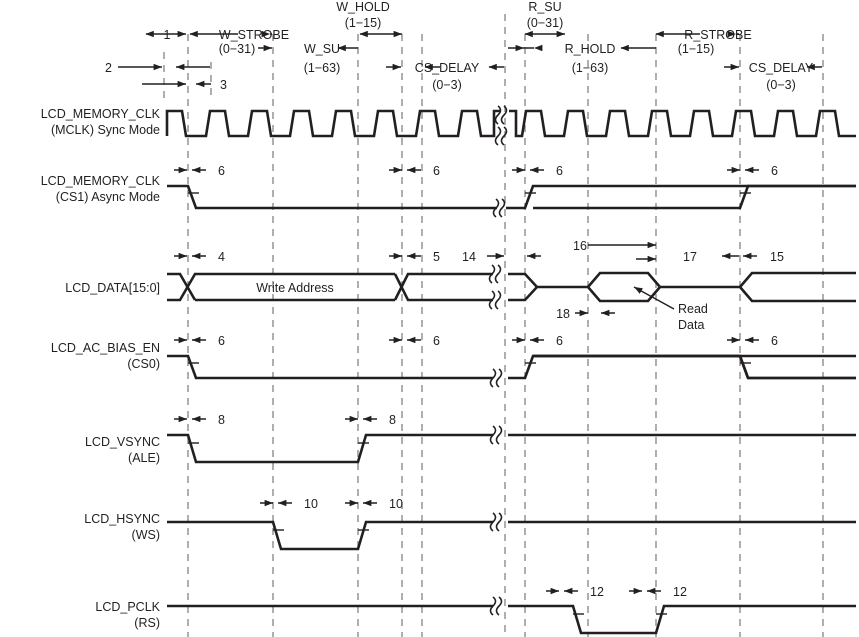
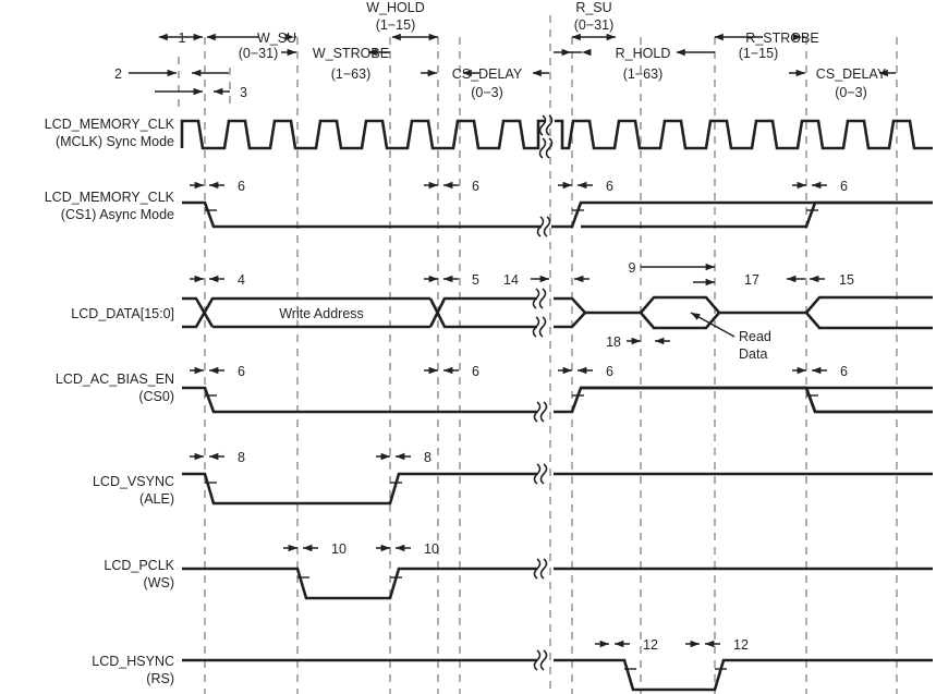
  W_HOLD
  (1−15)
  R_SU
  (0−31)
  1
- W_STROBE
+ W_SU
  R_STROBE
  (0−31)
- W_SU
+ W_STROBE
  R_HOLD
  (1−15)
  2
  (1−63)
  CS_DELAY
  (1−63)
  CS_DELAY
  3
  (0−3)
  (0−3)
  LCD_MEMORY_CLK
  (MCLK) Sync Mode
  LCD_MEMORY_CLK
  (CS1) Async Mode
  6
  6
  6
  6
  LCD_DATA[15:0]
  4
  5
  14
- 16
+ 9
  17
  15
  Write Address
  Read
  Data
  18
  LCD_AC_BIAS_EN
  (CS0)
  6
  6
  6
  6
  LCD_VSYNC
  (ALE)
  8
  8
- LCD_HSYNC
+ LCD_PCLK
  (WS)
  10
  10
- LCD_PCLK
+ LCD_HSYNC
  (RS)
  12
  12
